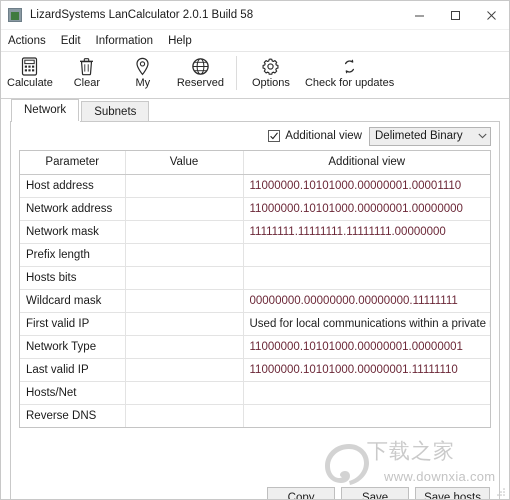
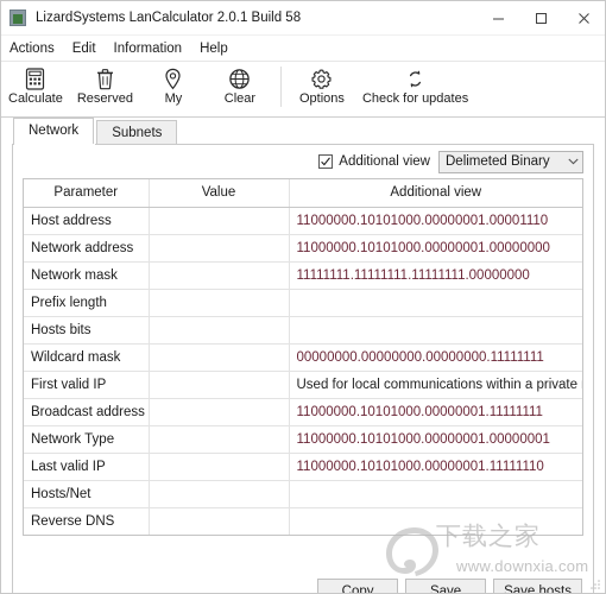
  LizardSystems LanCalculator 2.0.1 Build 58
  Actions
  Edit
  Information
  Help
  Calculate
- Clear
+ Reserved
  My
- Reserved
+ Clear
  Options
  Check for updates
  Network
  Subnets
  Additional view
  Delimeted Binary
  Parameter	Value	Additional view
  Host address		11000000.10101000.00000001.00001110
  Network address		11000000.10101000.00000001.00000000
  Network mask		11111111.11111111.11111111.00000000
  Prefix length
  Hosts bits
  Wildcard mask		00000000.00000000.00000000.11111111
  First valid IP		Used for local communications within a private
+ Broadcast address		11000000.10101000.00000001.11111111
  Network Type		11000000.10101000.00000001.00000001
  Last valid IP		11000000.10101000.00000001.11111110
  Hosts/Net
  Reverse DNS
  Copy
  Save
  Save hosts
  下载之家
  www.downxia.com
